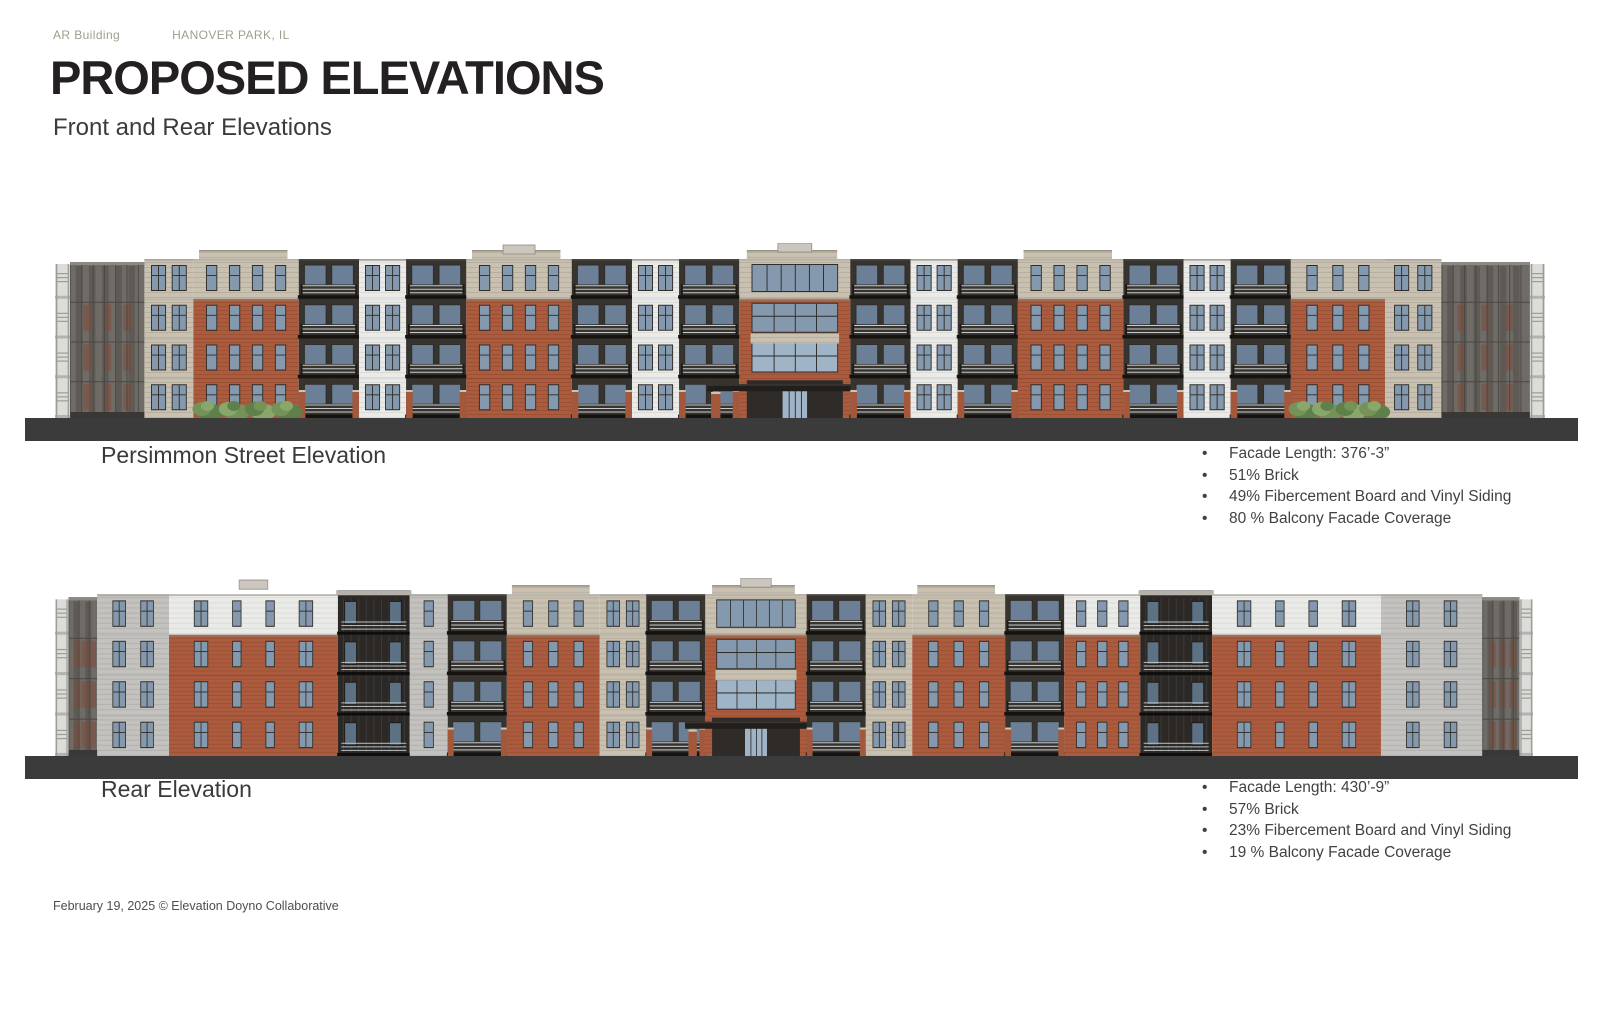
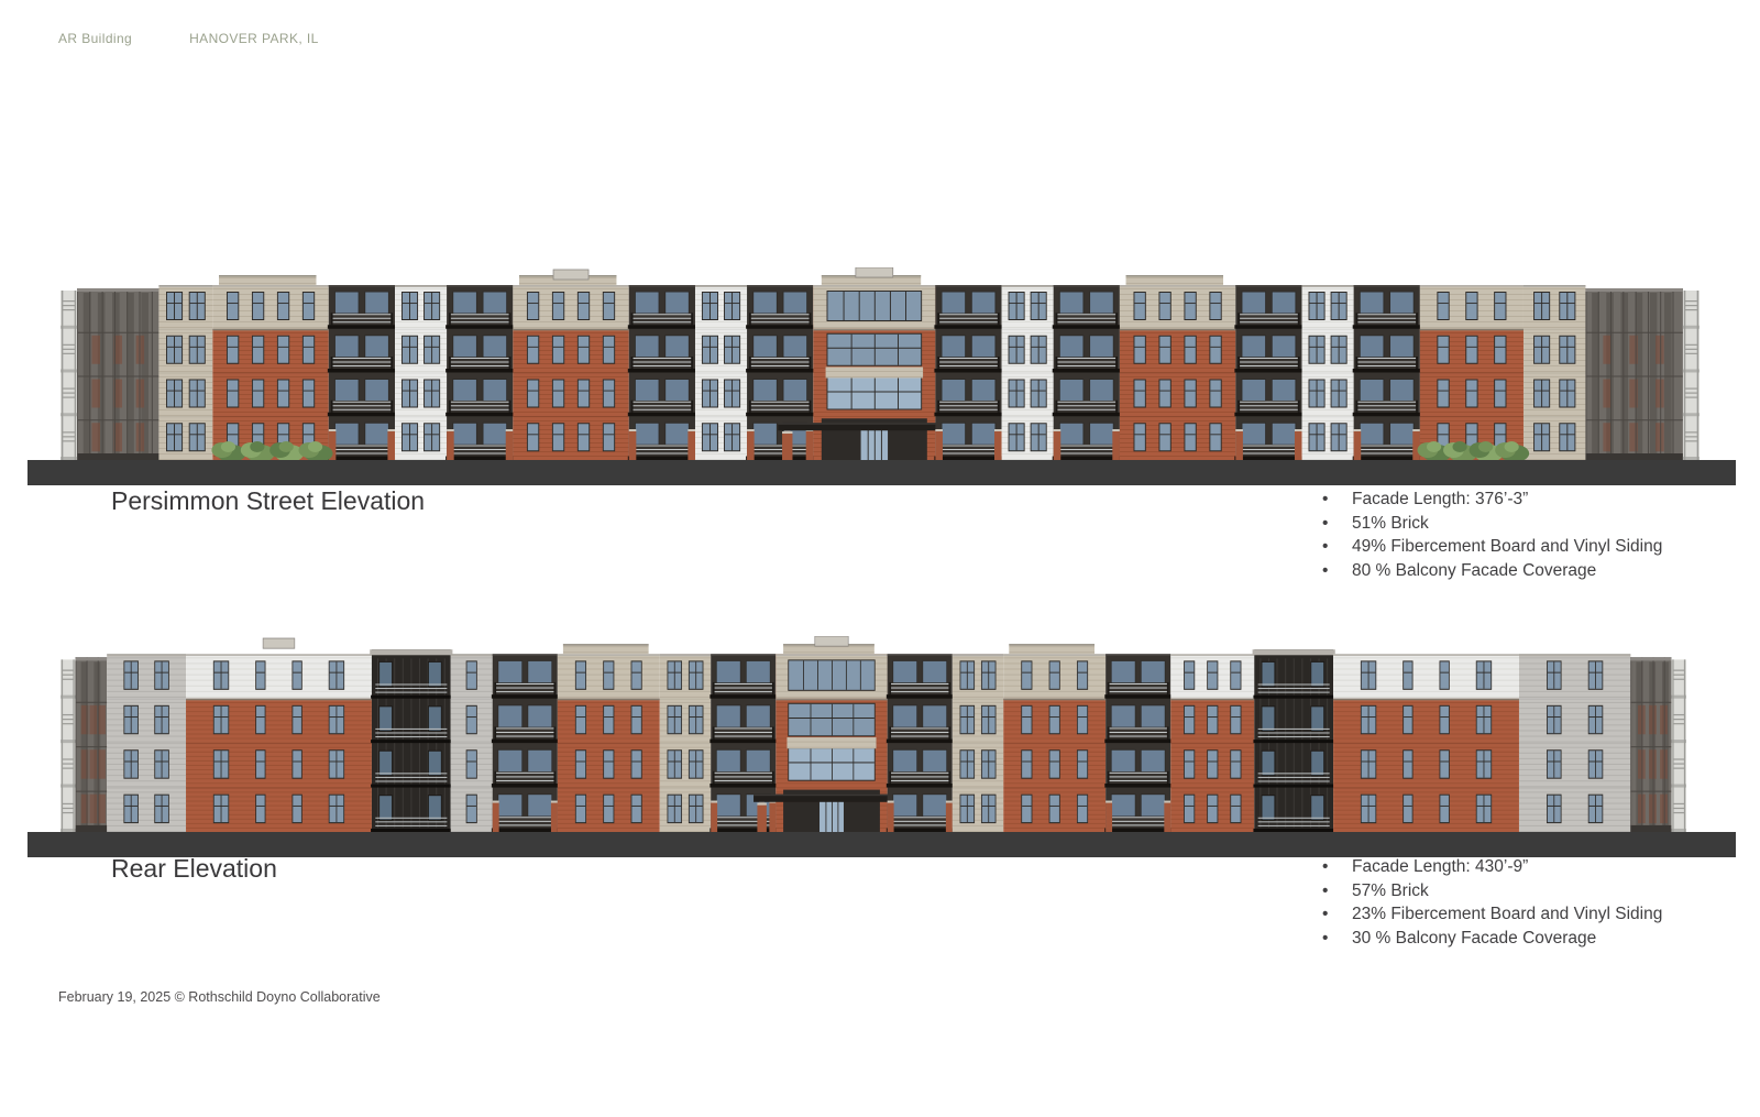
  AR Building HANOVER PARK, IL
- PROPOSED ELEVATIONS
- Front and Rear Elevations
  Persimmon Street Elevation
  Facade Length: 376’-3”
  51% Brick
  49% Fibercement Board and Vinyl Siding
  80 % Balcony Facade Coverage
  Rear Elevation
  Facade Length: 430’-9”
  57% Brick
  23% Fibercement Board and Vinyl Siding
- 19 % Balcony Facade Coverage
+ 30 % Balcony Facade Coverage
- February 19, 2025 © Elevation Doyno Collaborative
+ February 19, 2025 © Rothschild Doyno Collaborative
